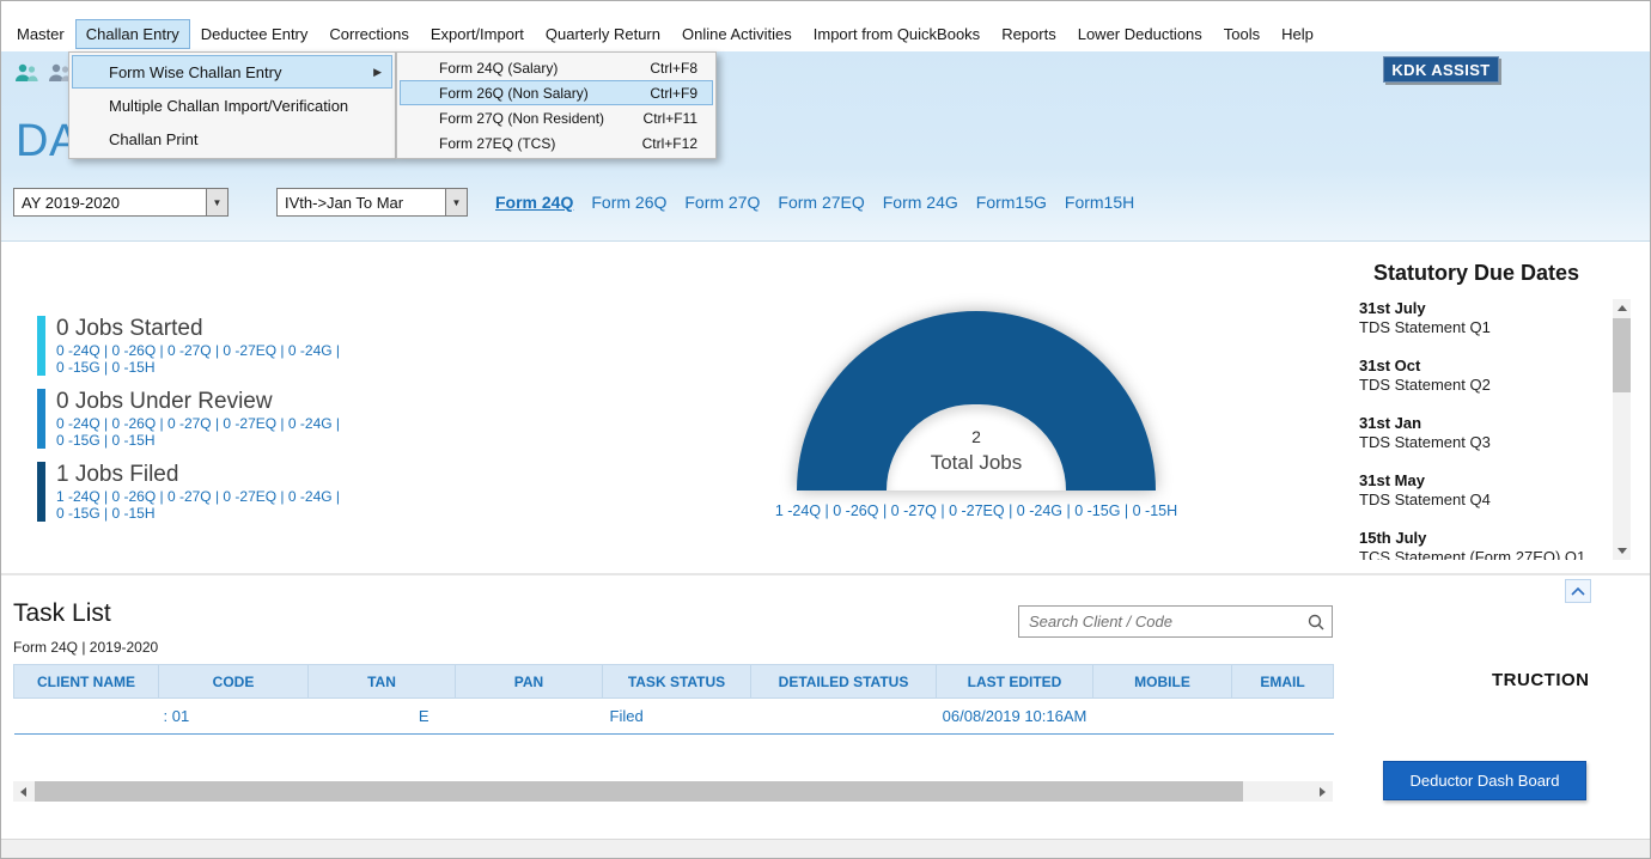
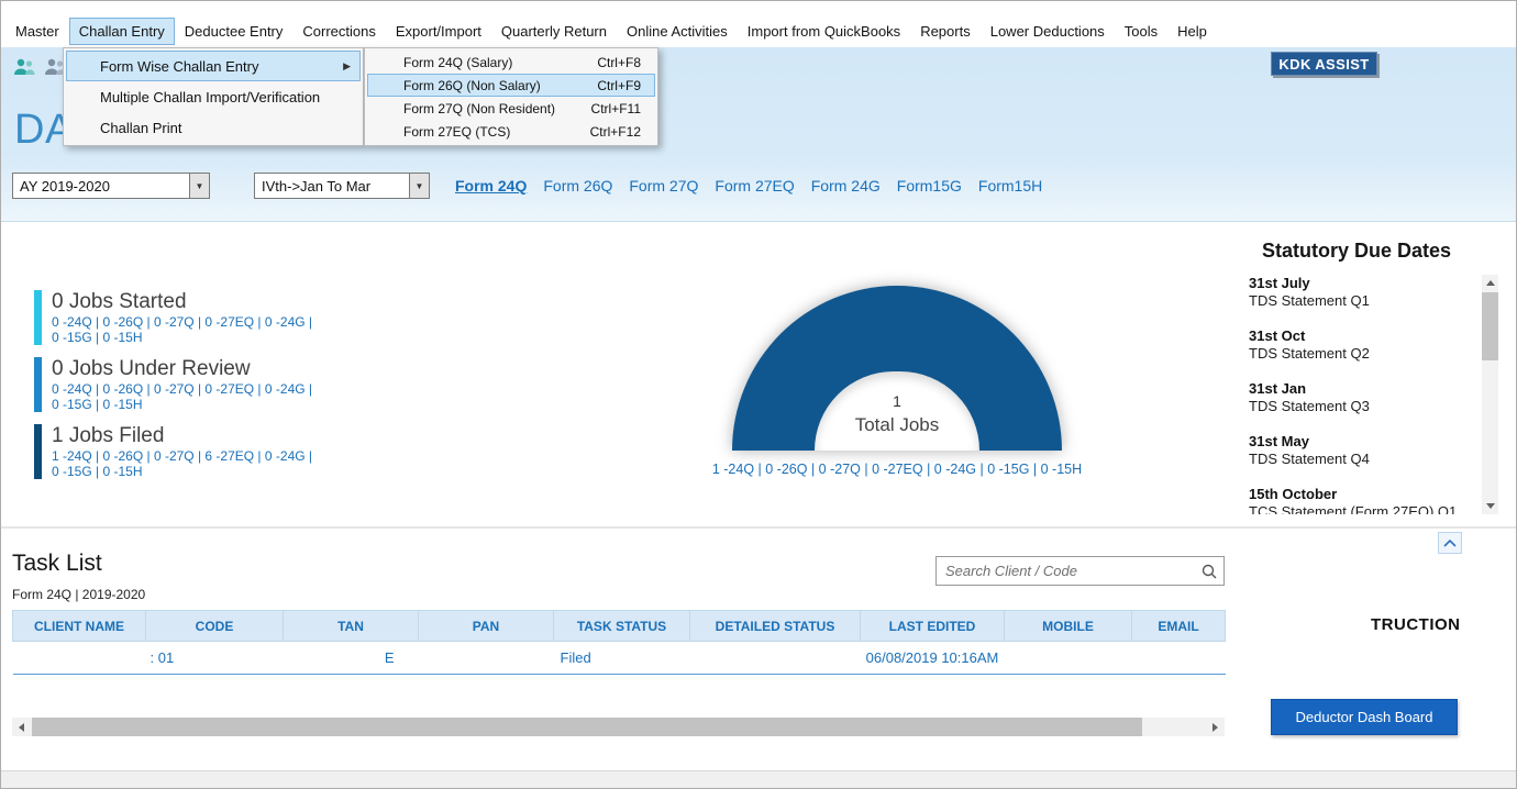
  Master
  Challan Entry
  Deductee Entry
  Corrections
  Export/Import
  Quarterly Return
  Online Activities
  Import from QuickBooks
  Reports
  Lower Deductions
  Tools
  Help
  KDK ASSIST
  AY 2019-2020
  ▼
  IVth->Jan To Mar
  ▼
  Form 24Q
  Form 26Q
  Form 27Q
  Form 27EQ
  Form 24G
  Form15G
  Form15H
  0 Jobs Started
  0 -24Q | 0 -26Q | 0 -27Q | 0 -27EQ | 0 -24G |
  0 -15G | 0 -15H
  0 Jobs Under Review
  0 -24Q | 0 -26Q | 0 -27Q | 0 -27EQ | 0 -24G |
  0 -15G | 0 -15H
  1 Jobs Filed
- 1 -24Q | 0 -26Q | 0 -27Q | 0 -27EQ | 0 -24G |
+ 1 -24Q | 0 -26Q | 0 -27Q | 6 -27EQ | 0 -24G |
  0 -15G | 0 -15H
- 2
+ 1
  Total Jobs
  1 -24Q | 0 -26Q | 0 -27Q | 0 -27EQ | 0 -24G | 0 -15G | 0 -15H
  Statutory Due Dates
  31st July
  TDS Statement Q1
  31st Oct
  TDS Statement Q2
  31st Jan
  TDS Statement Q3
  31st May
  TDS Statement Q4
- 15th July
+ 15th October
  TCS Statement (Form 27EQ) Q1
  Task List
  Form 24Q | 2019-2020
  Search Client / Code
  CLIENT NAME	CODE	TAN	PAN	TASK STATUS	DETAILED STATUS	LAST EDITED	MOBILE	EMAIL
  	: 01	E		Filed		06/08/2019 10:16AM
  TRUCTION
  Deductor Dash Board
  Form Wise Challan Entry
  ▶
  Multiple Challan Import/Verification
  Challan Print
  Form 24Q (Salary)
  Ctrl+F8
  Form 26Q (Non Salary)
  Ctrl+F9
  Form 27Q (Non Resident)
  Ctrl+F11
  Form 27EQ (TCS)
  Ctrl+F12
